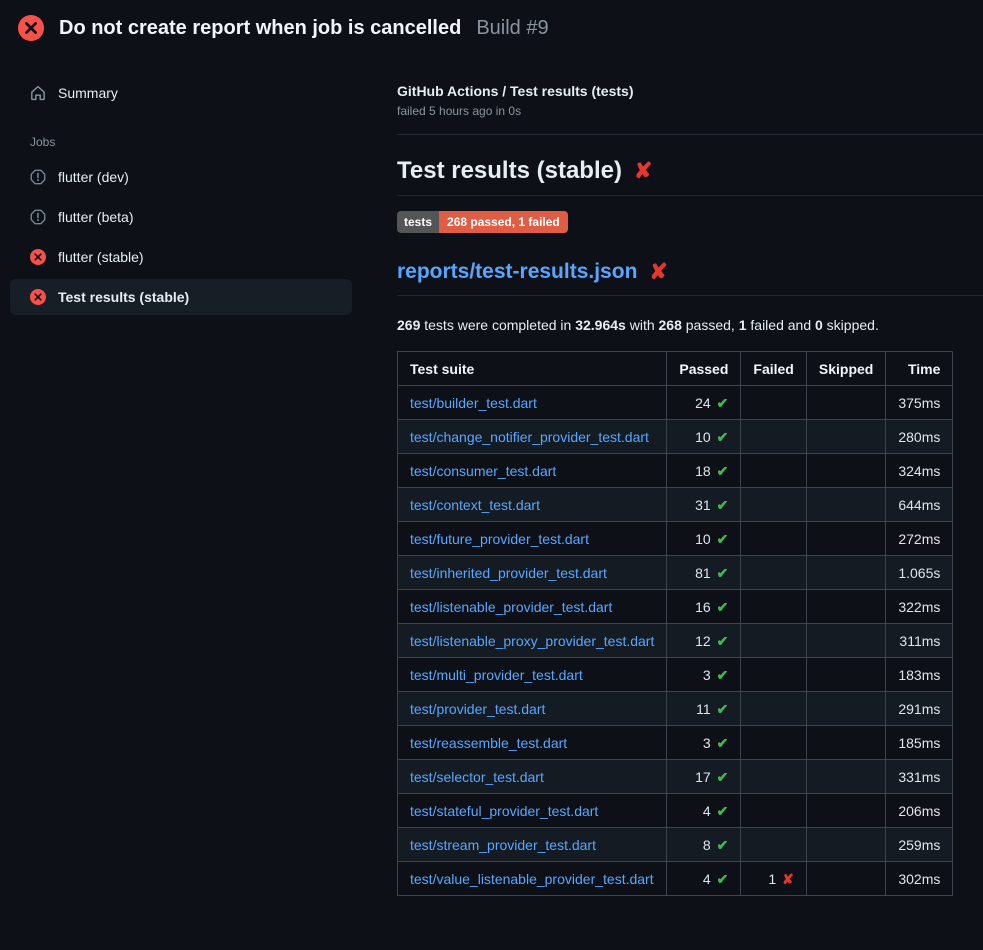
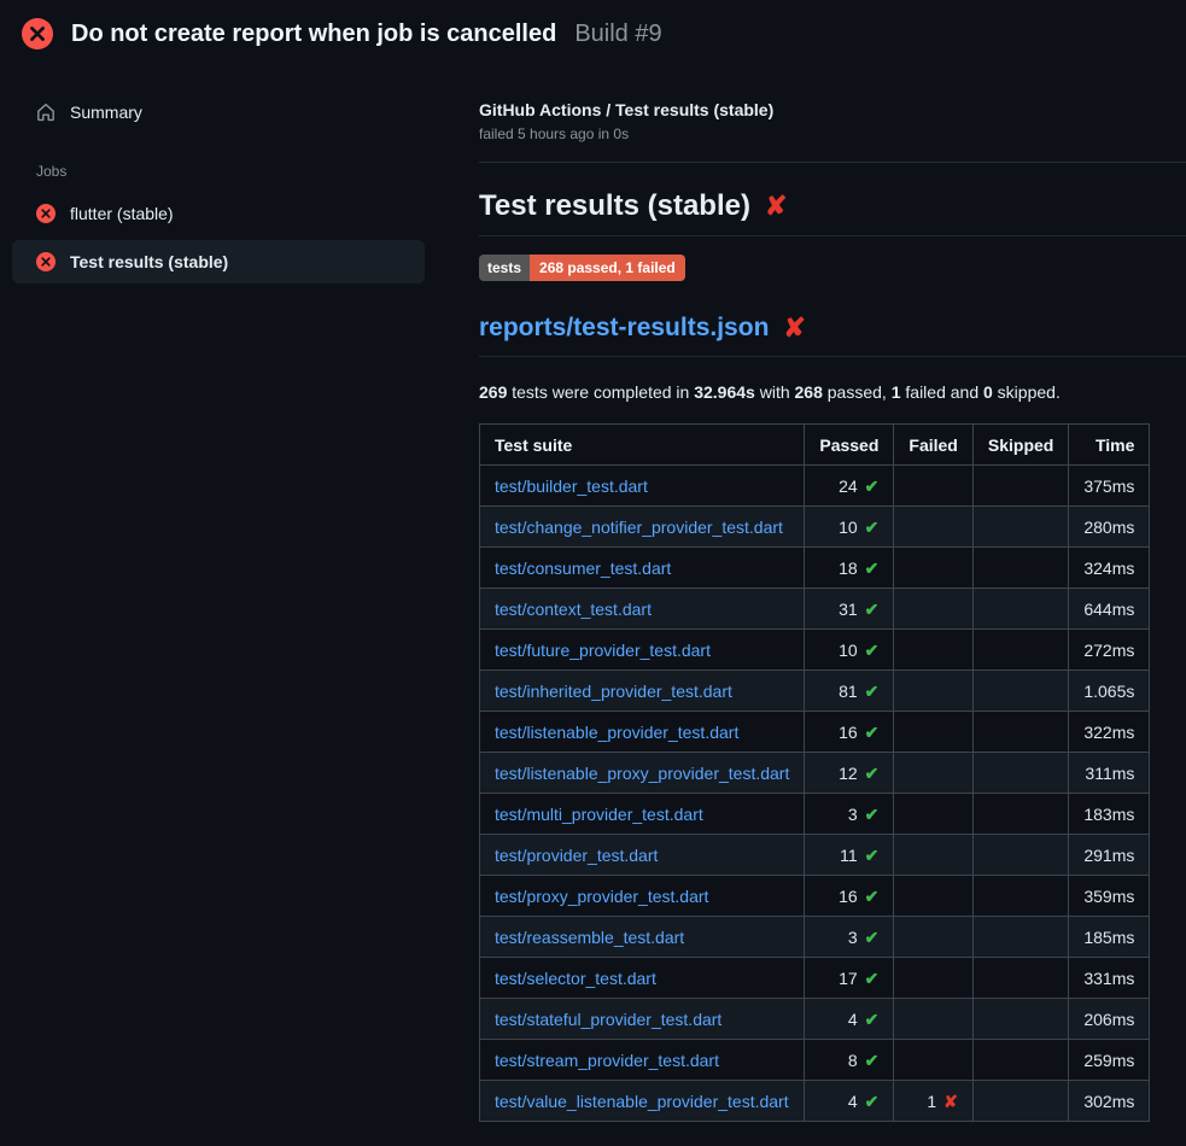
  Do not create report when job is cancelled
  Build #9
  Summary
  Jobs
- flutter (dev)
- flutter (beta)
  flutter (stable)
  Test results (stable)
- GitHub Actions / Test results (tests)
+ GitHub Actions / Test results (stable)
  failed 5 hours ago in 0s
  Test results (stable)
  ✘
  tests
  268 passed, 1 failed
  reports/test-results.json
  ✘
  269 tests were completed in 32.964s with 268 passed, 1 failed and 0 skipped.
  Test suite	Passed	Failed	Skipped	Time
  test/builder_test.dart	24 ✔			375ms
  test/change_notifier_provider_test.dart	10 ✔			280ms
  test/consumer_test.dart	18 ✔			324ms
  test/context_test.dart	31 ✔			644ms
  test/future_provider_test.dart	10 ✔			272ms
  test/inherited_provider_test.dart	81 ✔			1.065s
  test/listenable_provider_test.dart	16 ✔			322ms
  test/listenable_proxy_provider_test.dart	12 ✔			311ms
  test/multi_provider_test.dart	3 ✔			183ms
  test/provider_test.dart	11 ✔			291ms
+ test/proxy_provider_test.dart	16 ✔			359ms
  test/reassemble_test.dart	3 ✔			185ms
  test/selector_test.dart	17 ✔			331ms
  test/stateful_provider_test.dart	4 ✔			206ms
  test/stream_provider_test.dart	8 ✔			259ms
  test/value_listenable_provider_test.dart	4 ✔	1 ✘		302ms
